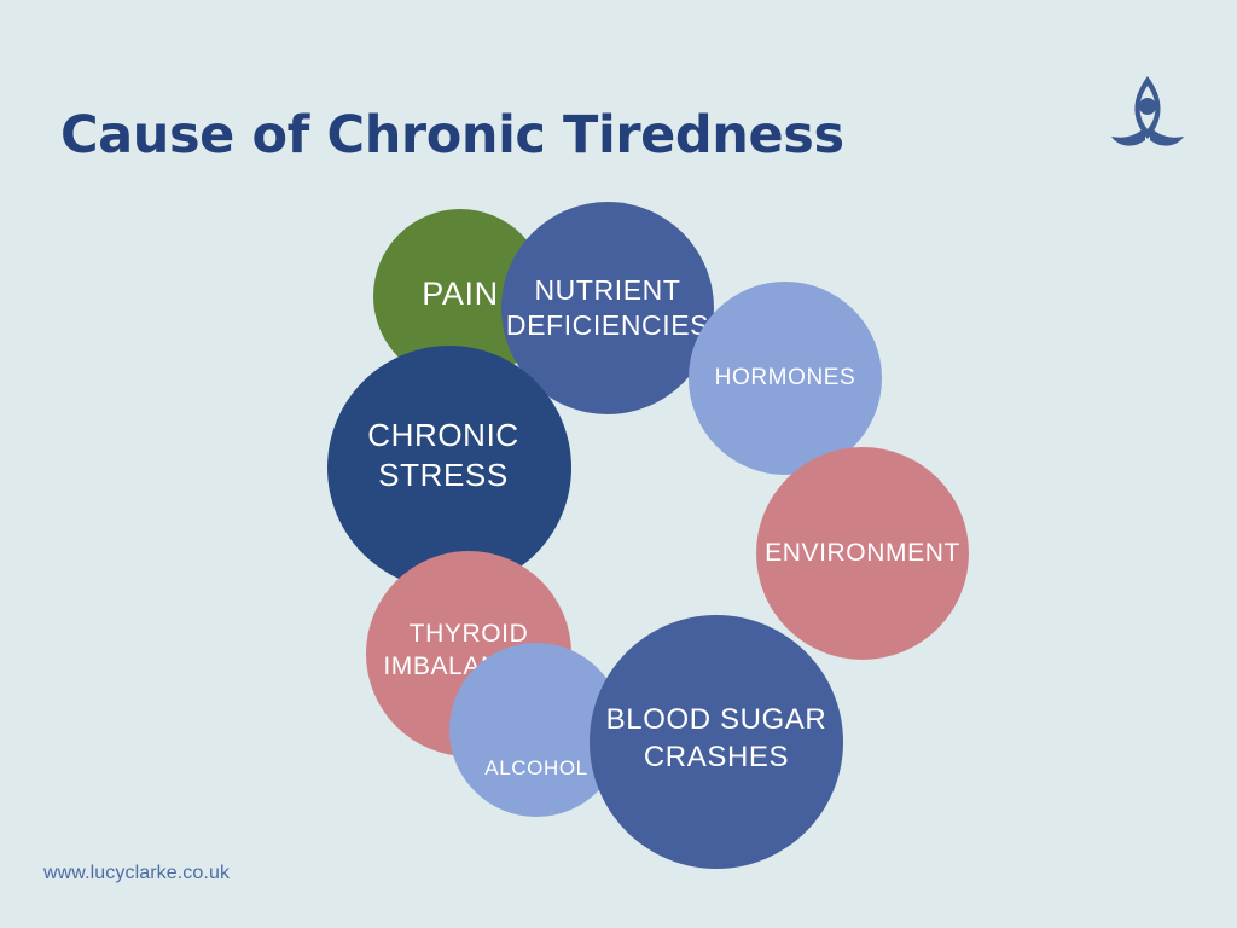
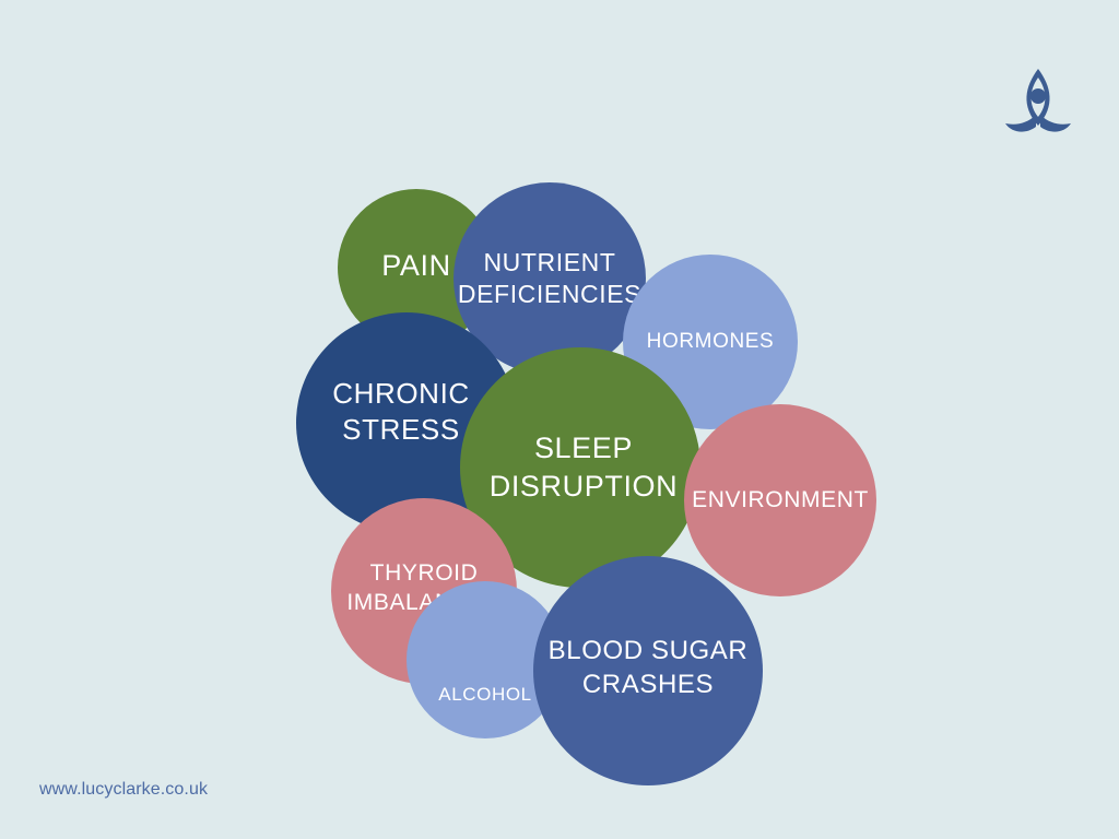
- Cause of Chronic Tiredness
  PAIN
  NUTRIENT
  DEFICIENCIES
  HORMONES
  CHRONIC
  STRESS
+ SLEEP
+ DISRUPTION
  ENVIRONMENT
  THYROID
  ALCOHOL
  BLOOD SUGAR
  CRASHES
  www.lucyclarke.co.uk
